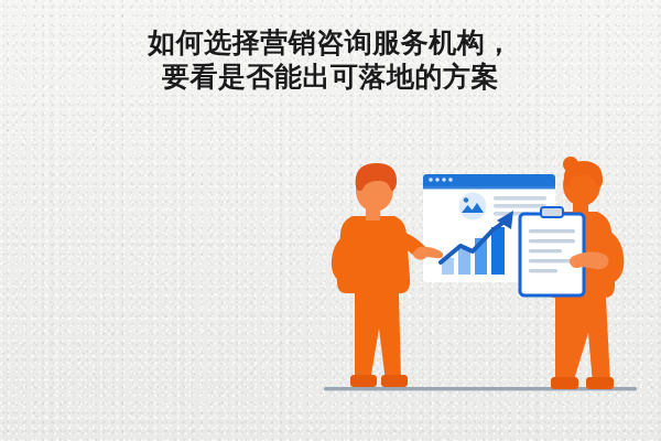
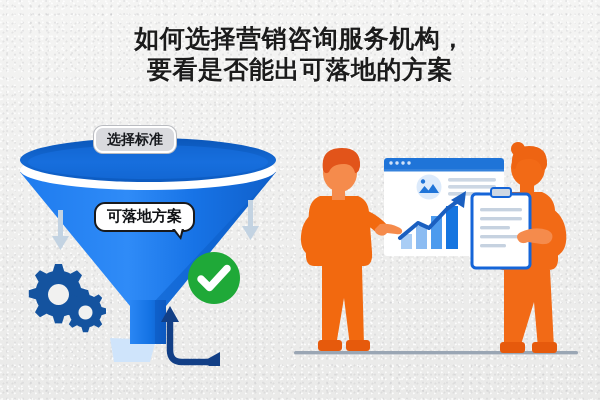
  如何选择营销咨询服务机构，
  要看是否能出可落地的方案
+ 选择标准
+ 可落地方案
